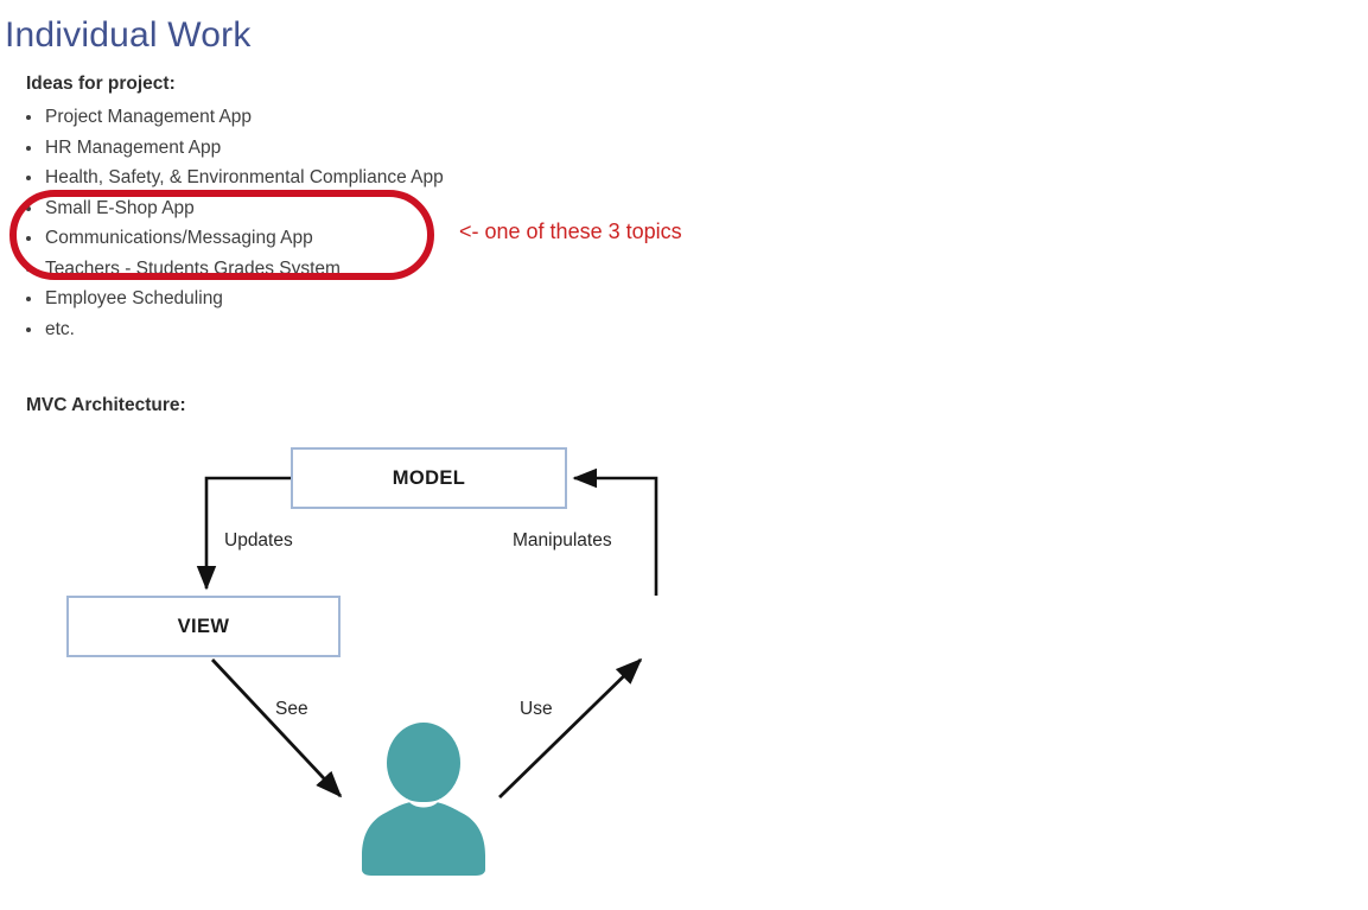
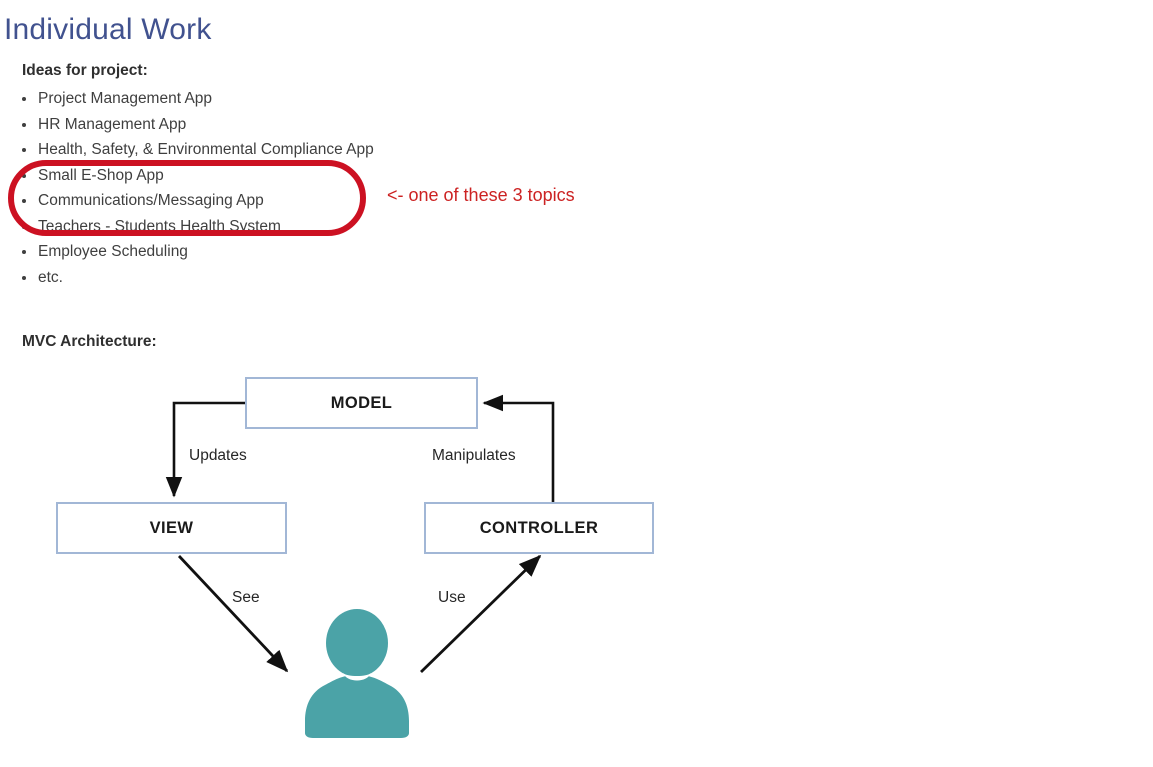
  Individual Work
  Ideas for project:
  Project Management App
  HR Management App
  Health, Safety, & Environmental Compliance App
  Small E-Shop App
  Communications/Messaging App
- Teachers - Students Grades System
+ Teachers - Students Health System
  Employee Scheduling
  etc.
  <- one of these 3 topics
  MVC Architecture:
  MODEL
  VIEW
+ CONTROLLER
  Updates
  Manipulates
  See
  Use
